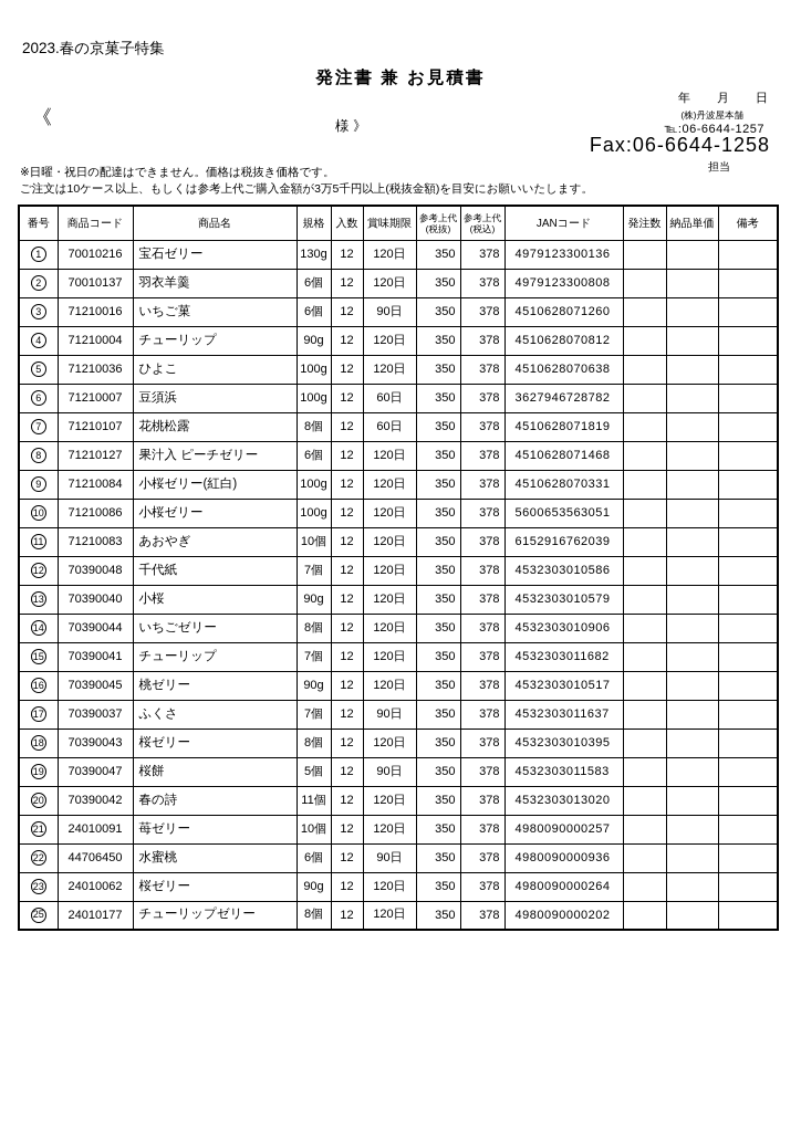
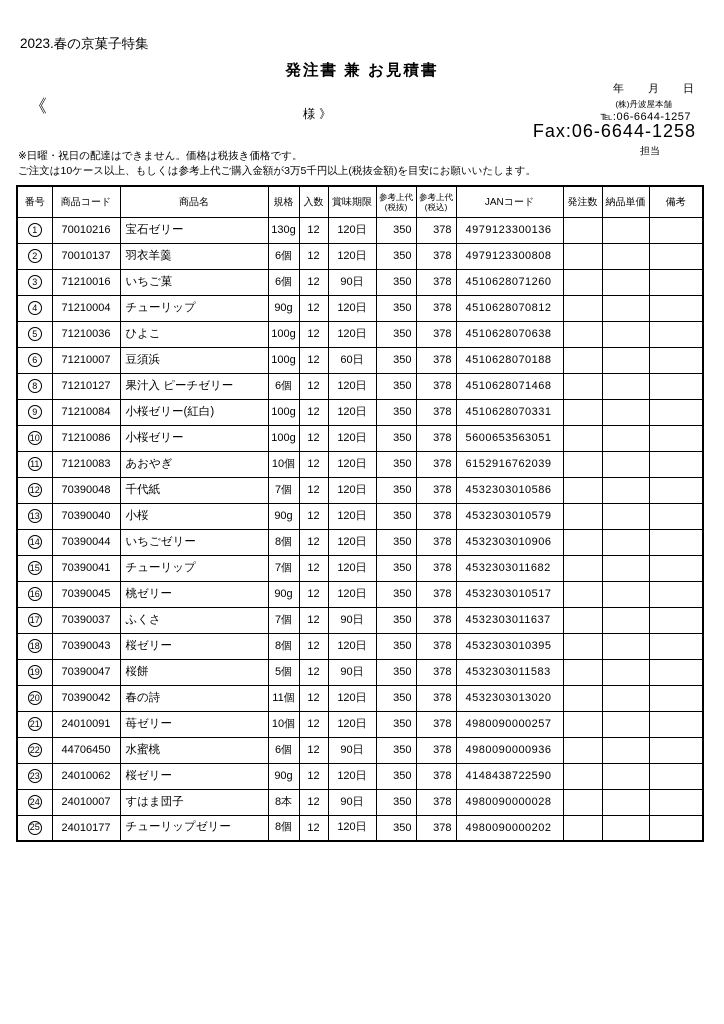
  2023.春の京菓子特集
  発注書 兼 お見積書
  年
  月
  日
  (株)丹波屋本舗
  ℡:06-6644-1257
  Fax:06-6644-1258
  担当
  《
  様 》
  ※日曜・祝日の配達はできません。価格は税抜き価格です。
  ご注文は10ケース以上、もしくは参考上代ご購入金額が3万5千円以上(税抜金額)を目安にお願いいたします。
  番号	商品コード	商品名	規格	入数	賞味期限	参考上代 (税抜)	参考上代 (税込)	JANコード	発注数	納品単価	備考
  1	70010216	宝石ゼリー	130g	12	120日	350	378	4979123300136
  2	70010137	羽衣羊羹	6個	12	120日	350	378	4979123300808
  3	71210016	いちご菓	6個	12	90日	350	378	4510628071260
  4	71210004	チューリップ	90g	12	120日	350	378	4510628070812
  5	71210036	ひよこ	100g	12	120日	350	378	4510628070638
- 6	71210007	豆須浜	100g	12	60日	350	378	3627946728782
+ 6	71210007	豆須浜	100g	12	60日	350	378	4510628070188
- 7	71210107	花桃松露	8個	12	60日	350	378	4510628071819
  8	71210127	果汁入 ピーチゼリー	6個	12	120日	350	378	4510628071468
  9	71210084	小桜ゼリー(紅白)	100g	12	120日	350	378	4510628070331
  10	71210086	小桜ゼリー	100g	12	120日	350	378	5600653563051
  11	71210083	あおやぎ	10個	12	120日	350	378	6152916762039
  12	70390048	千代紙	7個	12	120日	350	378	4532303010586
  13	70390040	小桜	90g	12	120日	350	378	4532303010579
  14	70390044	いちごゼリー	8個	12	120日	350	378	4532303010906
  15	70390041	チューリップ	7個	12	120日	350	378	4532303011682
  16	70390045	桃ゼリー	90g	12	120日	350	378	4532303010517
  17	70390037	ふくさ	7個	12	90日	350	378	4532303011637
  18	70390043	桜ゼリー	8個	12	120日	350	378	4532303010395
  19	70390047	桜餅	5個	12	90日	350	378	4532303011583
  20	70390042	春の詩	11個	12	120日	350	378	4532303013020
  21	24010091	苺ゼリー	10個	12	120日	350	378	4980090000257
  22	44706450	水蜜桃	6個	12	90日	350	378	4980090000936
- 23	24010062	桜ゼリー	90g	12	120日	350	378	4980090000264
+ 23	24010062	桜ゼリー	90g	12	120日	350	378	4148438722590
+ 24	24010007	すはま団子	8本	12	90日	350	378	4980090000028
  25	24010177	チューリップゼリー	8個	12	120日	350	378	4980090000202
